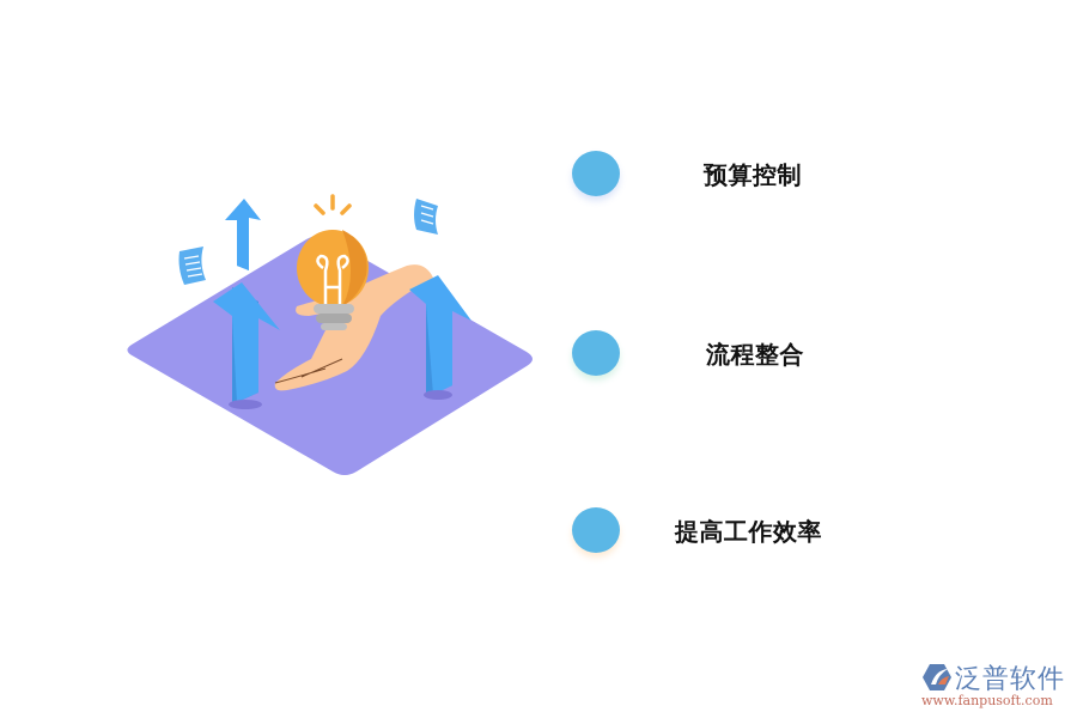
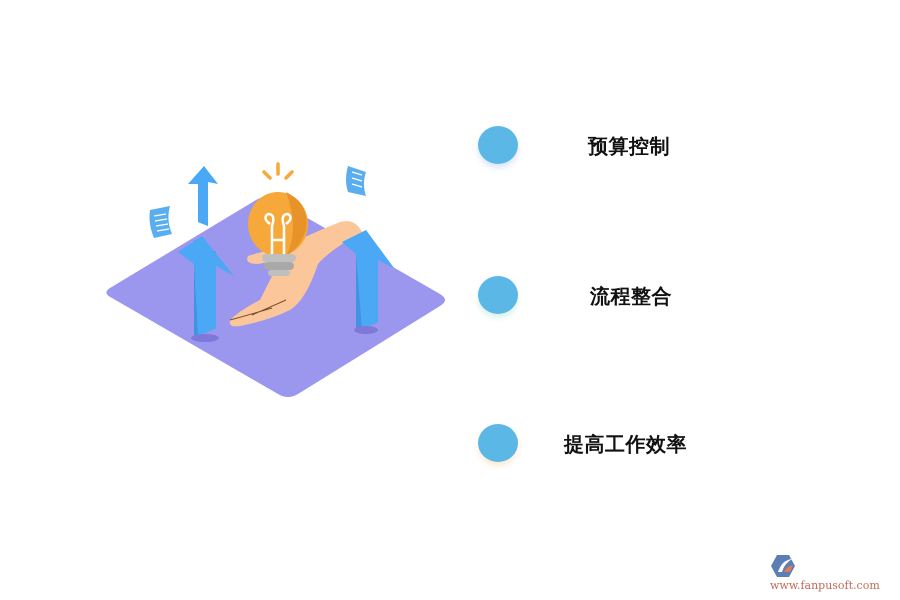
  预算控制
  流程整合
  提高工作效率
- 泛普软件
  www.fanpusoft.com
